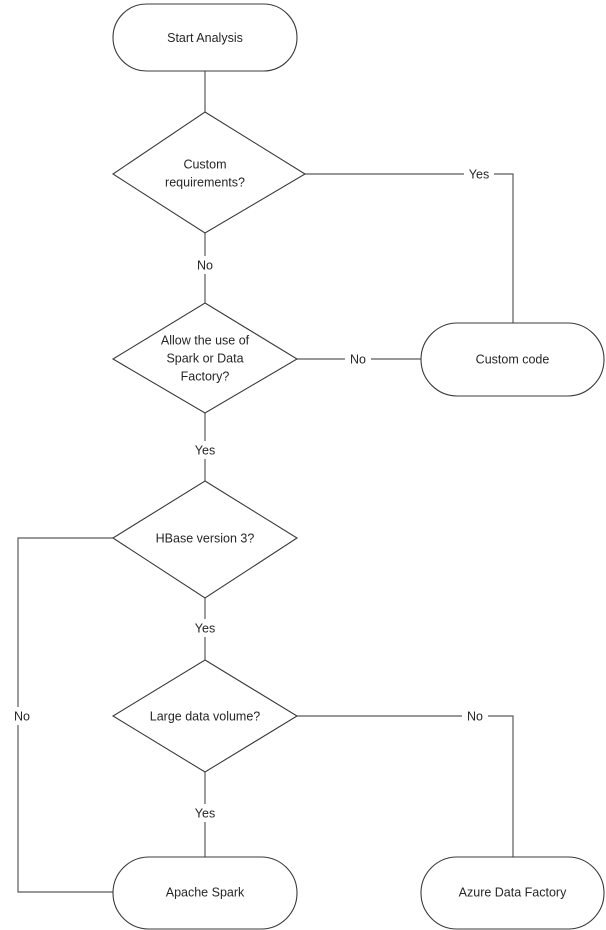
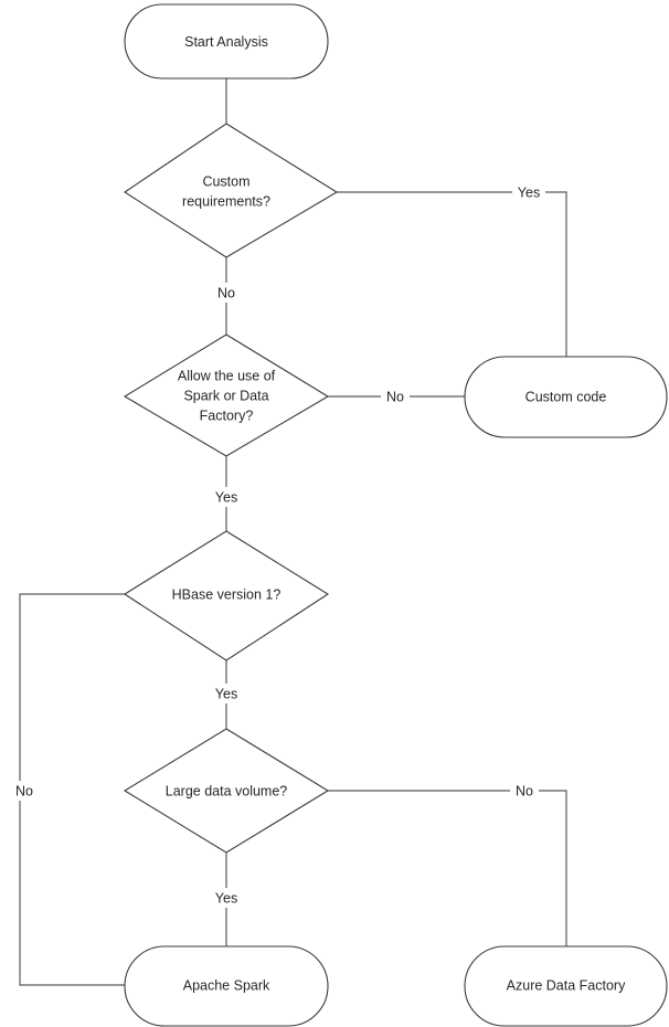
  Start Analysis
  Custom
  requirements?
  Allow the use of
  Spark or Data
  Factory?
- HBase version 3?
+ HBase version 1?
  Large data volume?
  Custom code
  Apache Spark
  Azure Data Factory
  Yes
  No
  No
  Yes
  No
  Yes
  No
  Yes
